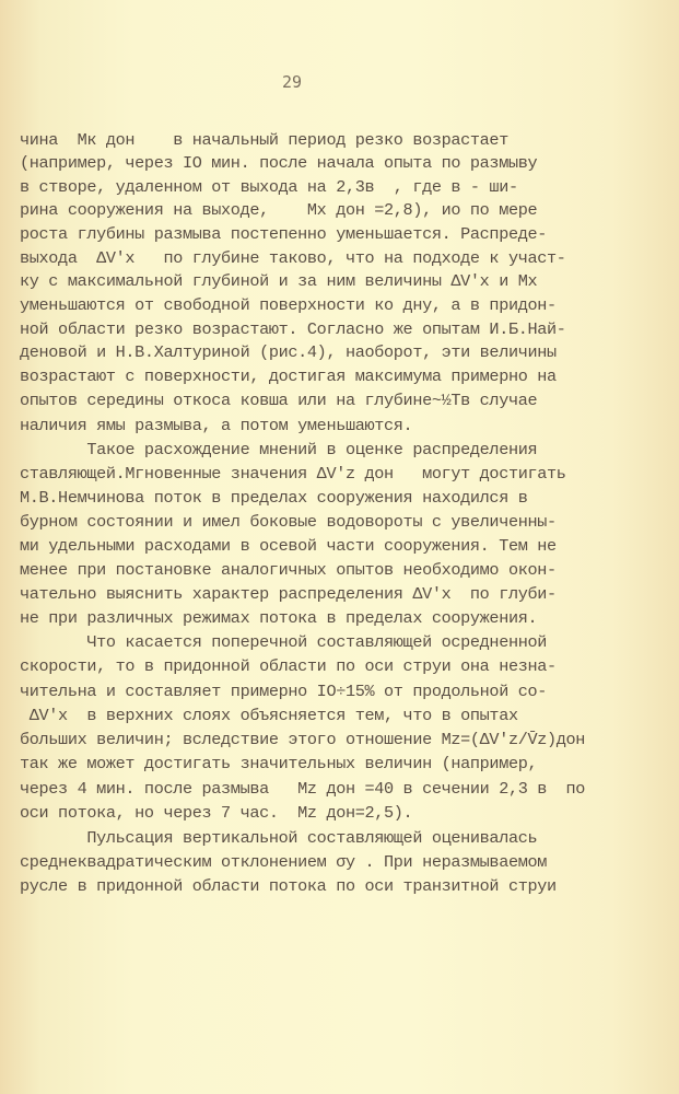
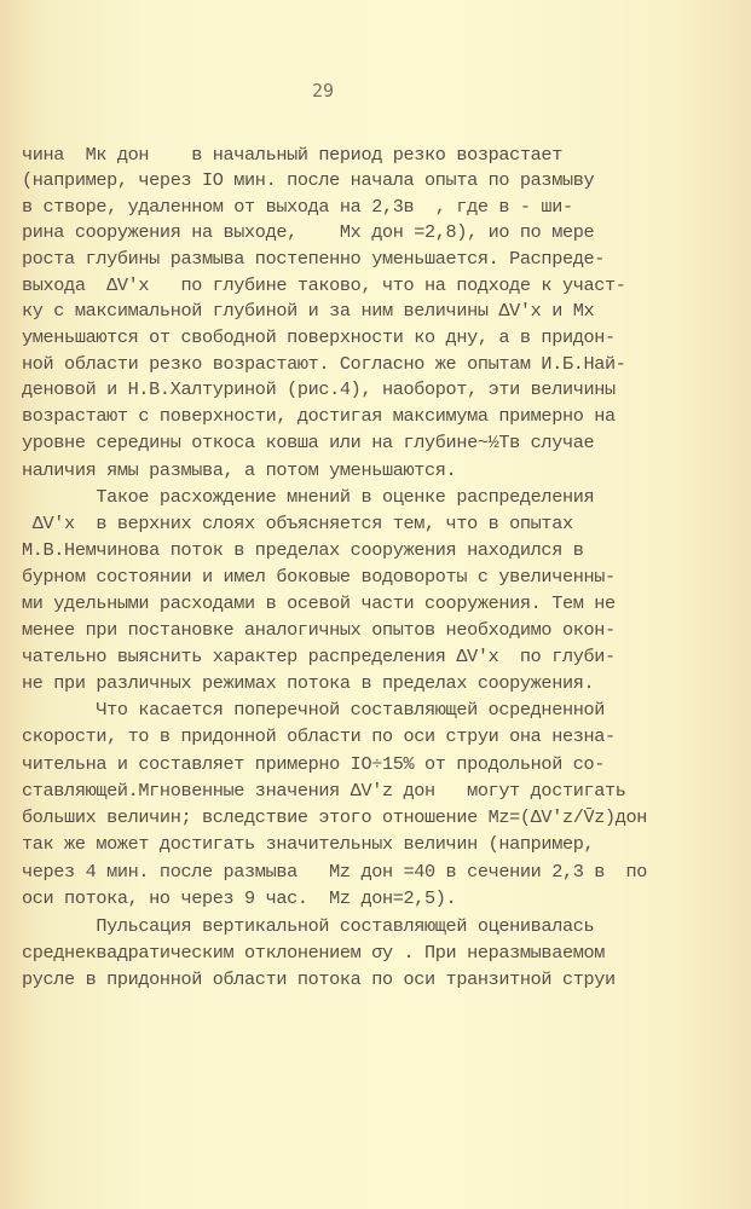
  29
  чина Mк дон в начальный период резко возрастает
  (например, через IO мин. после начала опыта по размыву
  в створе, удаленном от выхода на 2,3в , где в - ши-
  рина сооружения на выходе, Mх дон =2,8), ио по мере
  роста глубины размыва постепенно уменьшается. Распреде-
  выхода ΔV'x по глубине таково, что на подходе к участ-
  ку с максимальной глубиной и за ним величины ΔV'x и Mх
  уменьшаются от свободной поверхности ко дну, а в придон-
  ной области резко возрастают. Согласно же опытам И.Б.Най-
  деновой и Н.В.Халтуриной (рис.4), наоборот, эти величины
  возрастают с поверхности, достигая максимума примерно на
- опытов середины откоса ковша или на глубине~½Тв случае
+ уровне середины откоса ковша или на глубине~½Тв случае
  наличия ямы размыва, а потом уменьшаются.
  Такое расхождение мнений в оценке распределения
- ставляющей.Мгновенные значения ΔV'z дон могут достигать
+ ΔV'x в верхних слоях объясняется тем, что в опытах
  М.В.Немчинова поток в пределах сооружения находился в
  бурном состоянии и имел боковые водовороты с увеличенны-
  ми удельными расходами в осевой части сооружения. Тем не
  менее при постановке аналогичных опытов необходимо окон-
  чательно выяснить характер распределения ΔV'x по глуби-
  не при различных режимах потока в пределах сооружения.
  Что касается поперечной составляющей осредненной
  скорости, то в придонной области по оси струи она незна-
  чительна и составляет примерно IO÷15% от продольной со-
- ΔV'x в верхних слоях объясняется тем, что в опытах
+ ставляющей.Мгновенные значения ΔV'z дон могут достигать
  больших величин; вследствие этого отношение Mz=(ΔV'z/V̄z)дон
  так же может достигать значительных величин (например,
  через 4 мин. после размыва Mz дон =40 в сечении 2,3 в по
- оси потока, но через 7 час. Mz дон=2,5).
+ оси потока, но через 9 час. Mz дон=2,5).
  Пульсация вертикальной составляющей оценивалась
  среднеквадратическим отклонением σy . При неразмываемом
  русле в придонной области потока по оси транзитной струи
